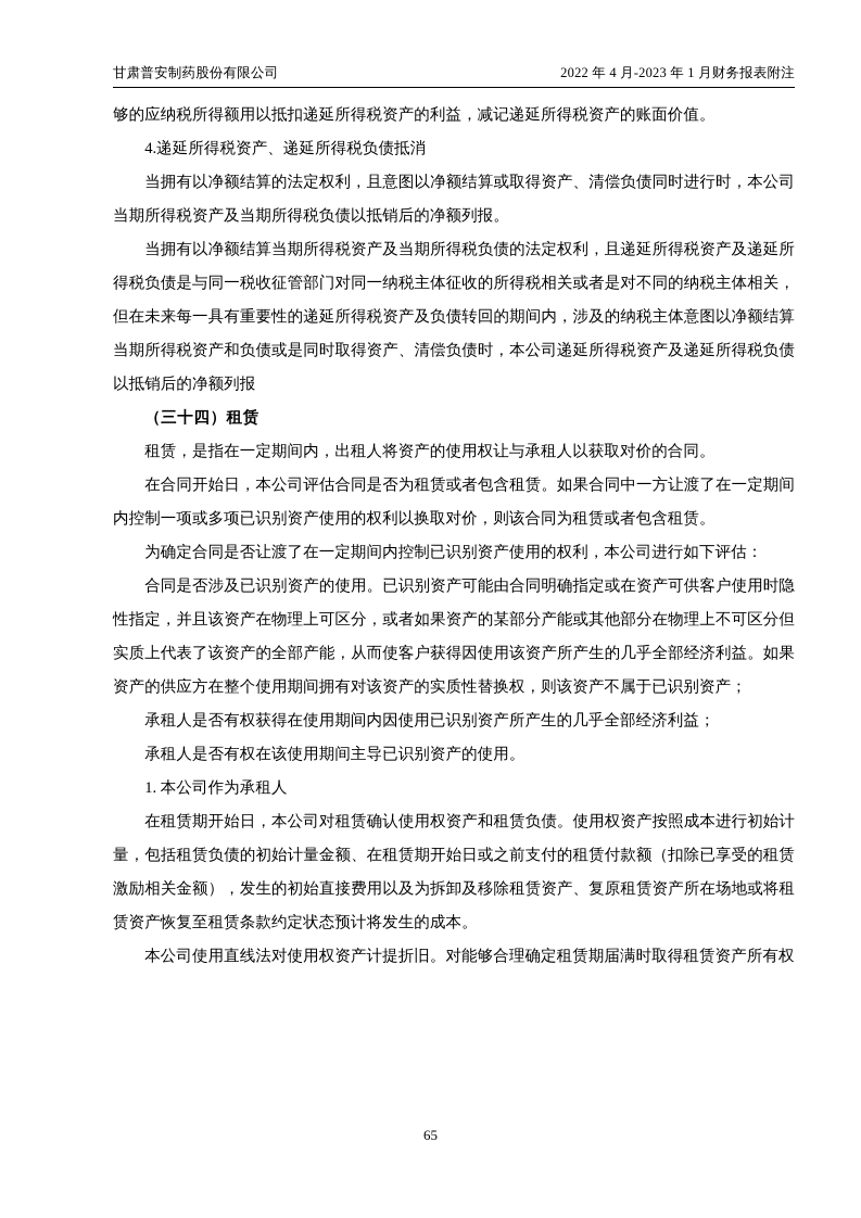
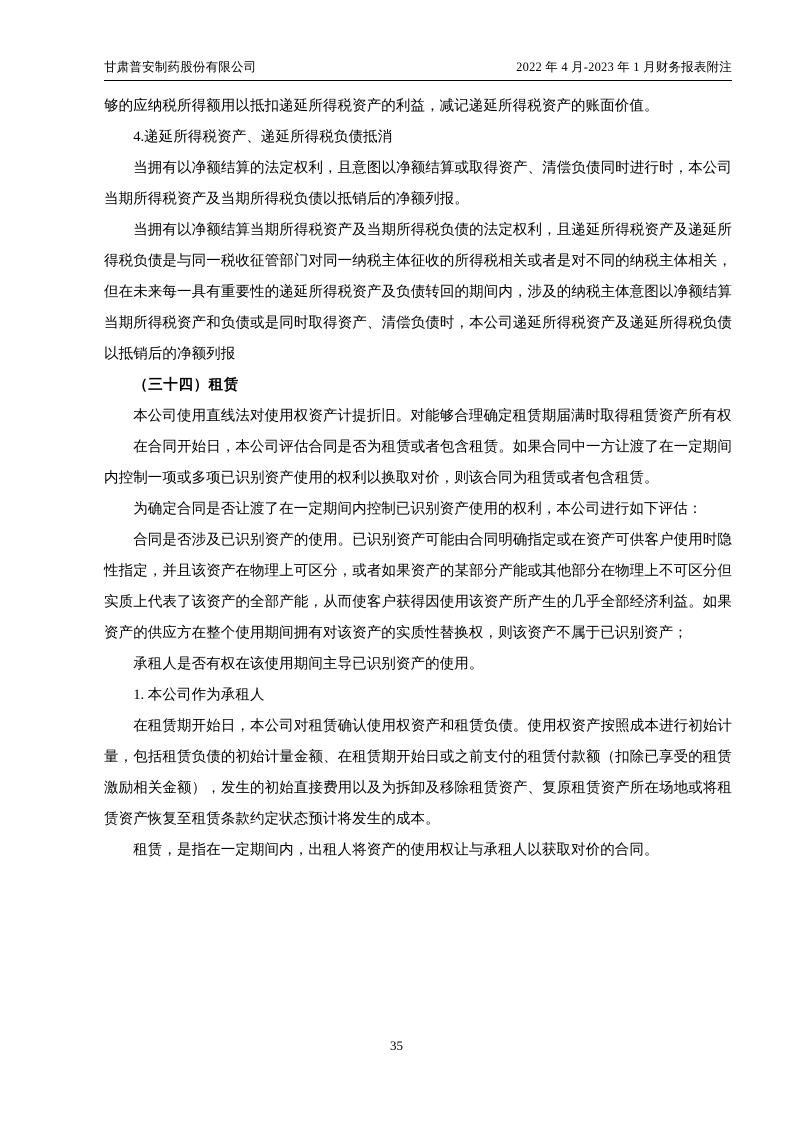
  甘肃普安制药股份有限公司
  2022 年 4 月-2023 年 1 月财务报表附注
  够的应纳税所得额用以抵扣递延所得税资产的利益，减记递延所得税资产的账面价值。
  4.递延所得税资产、递延所得税负债抵消
  当拥有以净额结算的法定权利，且意图以净额结算或取得资产、清偿负债同时进行时，本公司当期所得税资产及当期所得税负债以抵销后的净额列报。
  当拥有以净额结算当期所得税资产及当期所得税负债的法定权利，且递延所得税资产及递延所得税负债是与同一税收征管部门对同一纳税主体征收的所得税相关或者是对不同的纳税主体相关，但在未来每一具有重要性的递延所得税资产及负债转回的期间内，涉及的纳税主体意图以净额结算当期所得税资产和负债或是同时取得资产、清偿负债时，本公司递延所得税资产及递延所得税负债以抵销后的净额列报
  （三十四）租赁
- 租赁，是指在一定期间内，出租人将资产的使用权让与承租人以获取对价的合同。
+ 本公司使用直线法对使用权资产计提折旧。对能够合理确定租赁期届满时取得租赁资产所有权
  在合同开始日，本公司评估合同是否为租赁或者包含租赁。如果合同中一方让渡了在一定期间内控制一项或多项已识别资产使用的权利以换取对价，则该合同为租赁或者包含租赁。
  为确定合同是否让渡了在一定期间内控制已识别资产使用的权利，本公司进行如下评估：
  合同是否涉及已识别资产的使用。已识别资产可能由合同明确指定或在资产可供客户使用时隐性指定，并且该资产在物理上可区分，或者如果资产的某部分产能或其他部分在物理上不可区分但实质上代表了该资产的全部产能，从而使客户获得因使用该资产所产生的几乎全部经济利益。如果资产的供应方在整个使用期间拥有对该资产的实质性替换权，则该资产不属于已识别资产；
- 承租人是否有权获得在使用期间内因使用已识别资产所产生的几乎全部经济利益；
  承租人是否有权在该使用期间主导已识别资产的使用。
  1. 本公司作为承租人
  在租赁期开始日，本公司对租赁确认使用权资产和租赁负债。使用权资产按照成本进行初始计量，包括租赁负债的初始计量金额、在租赁期开始日或之前支付的租赁付款额（扣除已享受的租赁激励相关金额），发生的初始直接费用以及为拆卸及移除租赁资产、复原租赁资产所在场地或将租赁资产恢复至租赁条款约定状态预计将发生的成本。
- 本公司使用直线法对使用权资产计提折旧。对能够合理确定租赁期届满时取得租赁资产所有权
+ 租赁，是指在一定期间内，出租人将资产的使用权让与承租人以获取对价的合同。
- 65
+ 35
